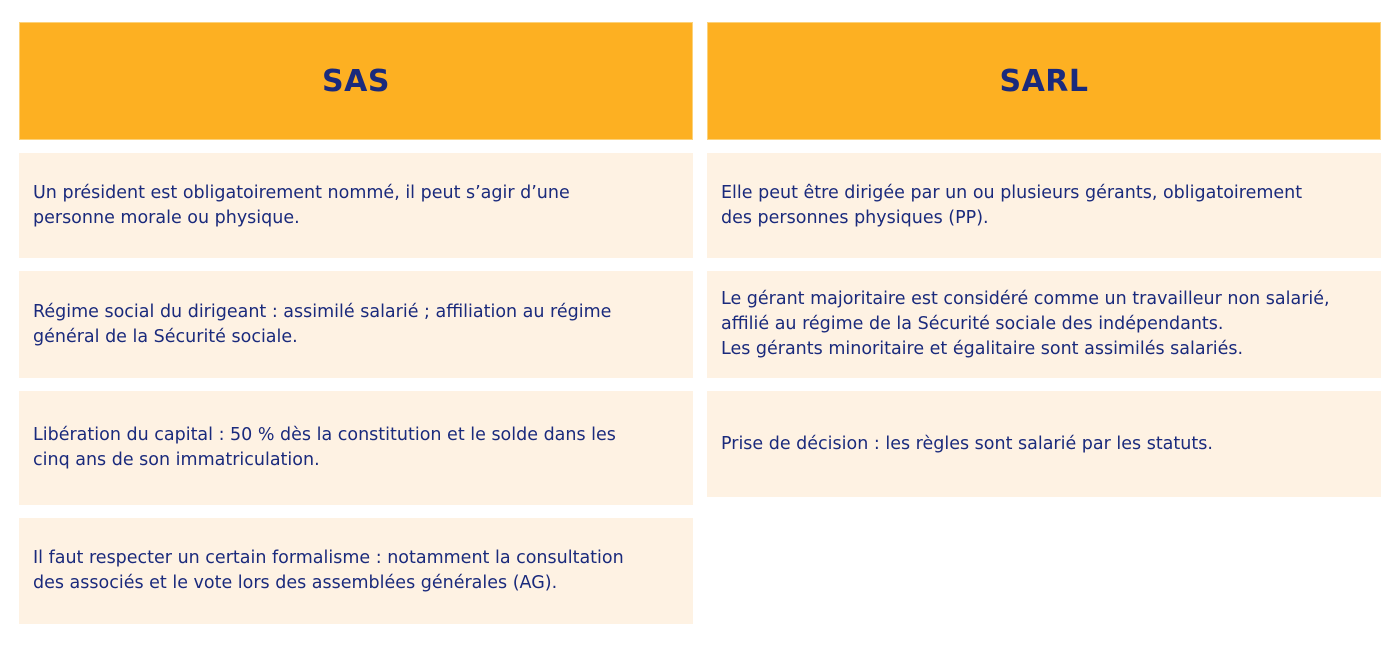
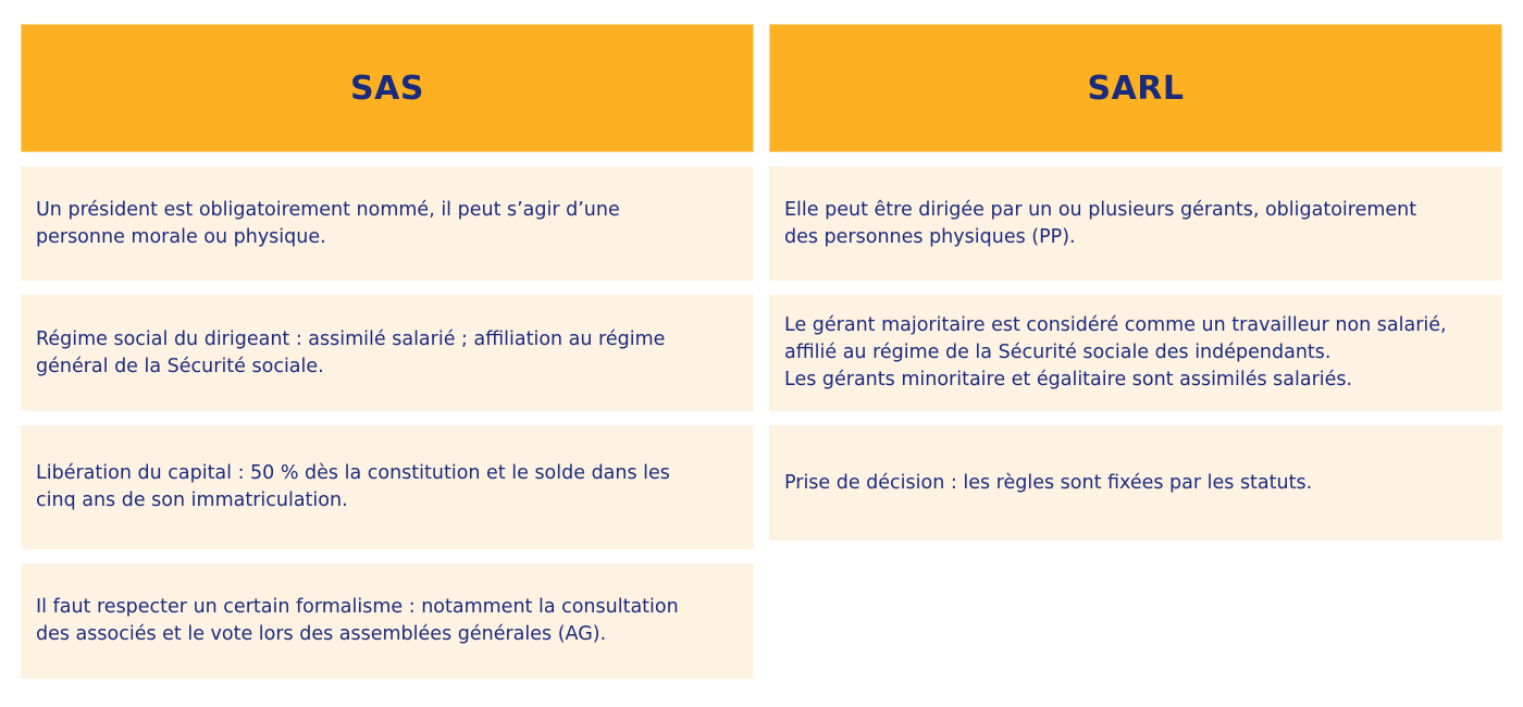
  SAS
  SARL
  Un président est obligatoirement nommé, il peut s’agir d’une
  personne morale ou physique.
  Elle peut être dirigée par un ou plusieurs gérants, obligatoirement
  des personnes physiques (PP).
  Régime social du dirigeant : assimilé salarié ; affiliation au régime
  général de la Sécurité sociale.
  Le gérant majoritaire est considéré comme un travailleur non salarié,
  affilié au régime de la Sécurité sociale des indépendants.
  Les gérants minoritaire et égalitaire sont assimilés salariés.
  Libération du capital : 50 % dès la constitution et le solde dans les
  cinq ans de son immatriculation.
- Prise de décision : les règles sont salarié par les statuts.
+ Prise de décision : les règles sont fixées par les statuts.
  Il faut respecter un certain formalisme : notamment la consultation
  des associés et le vote lors des assemblées générales (AG).
